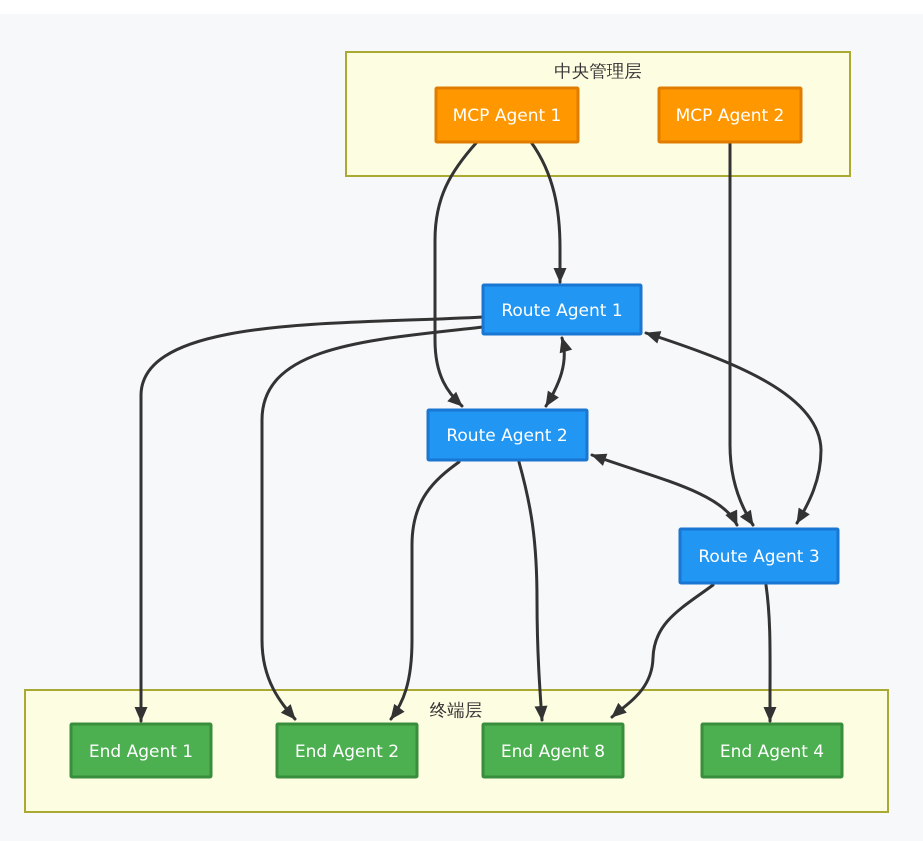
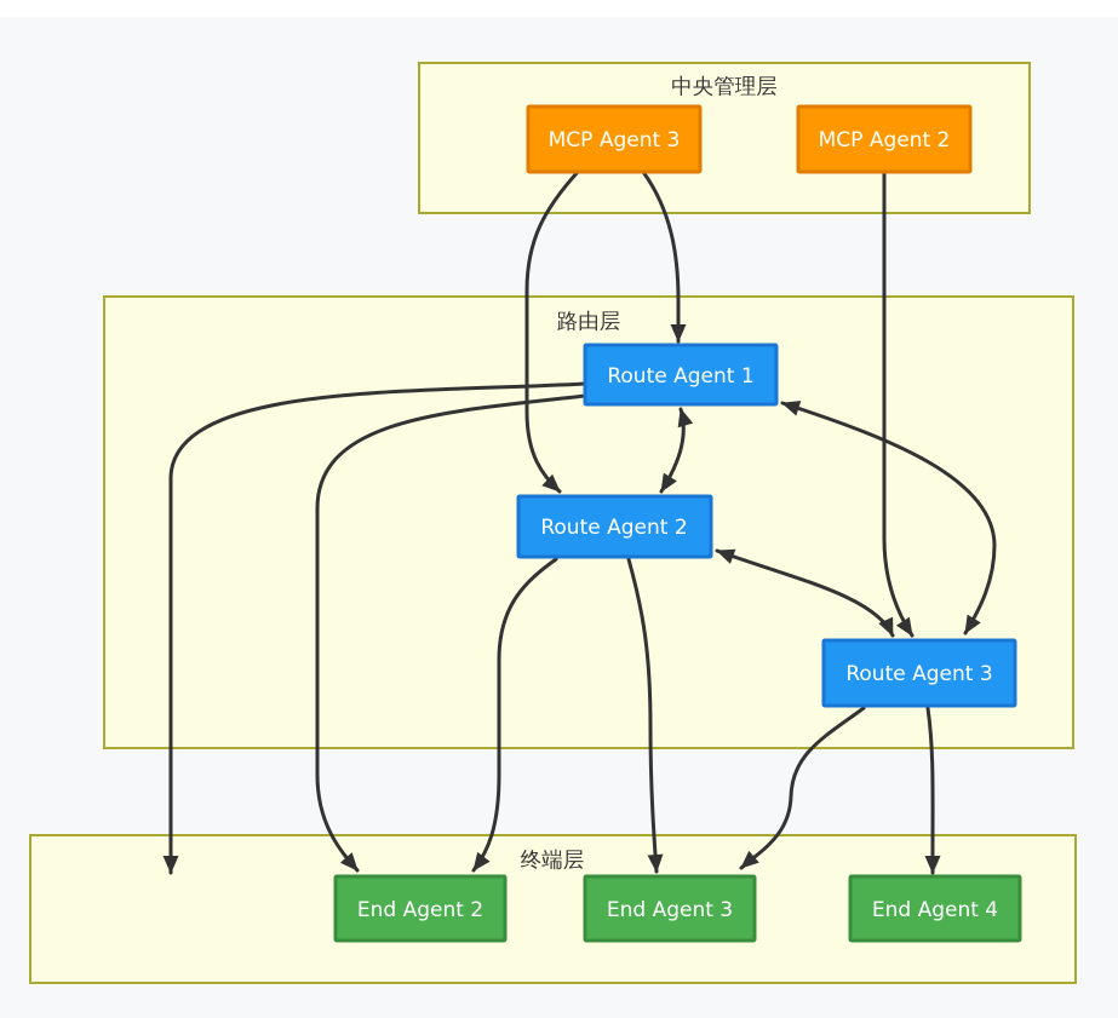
  中央管理层
+ 路由层
  终端层
- MCP Agent 1
+ MCP Agent 3
  MCP Agent 2
  Route Agent 1
  Route Agent 2
  Route Agent 3
- End Agent 1
  End Agent 2
- End Agent 8
+ End Agent 3
  End Agent 4
